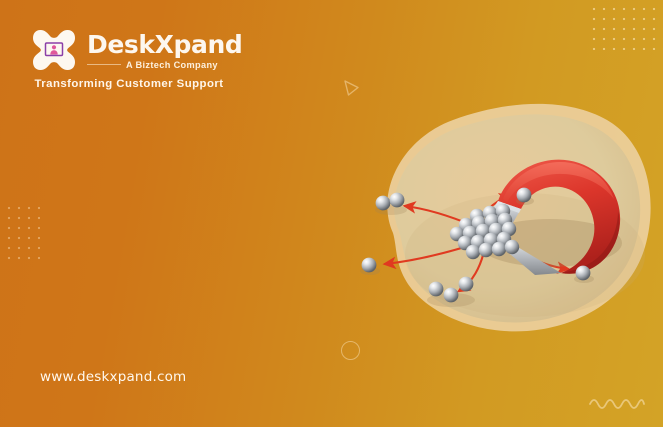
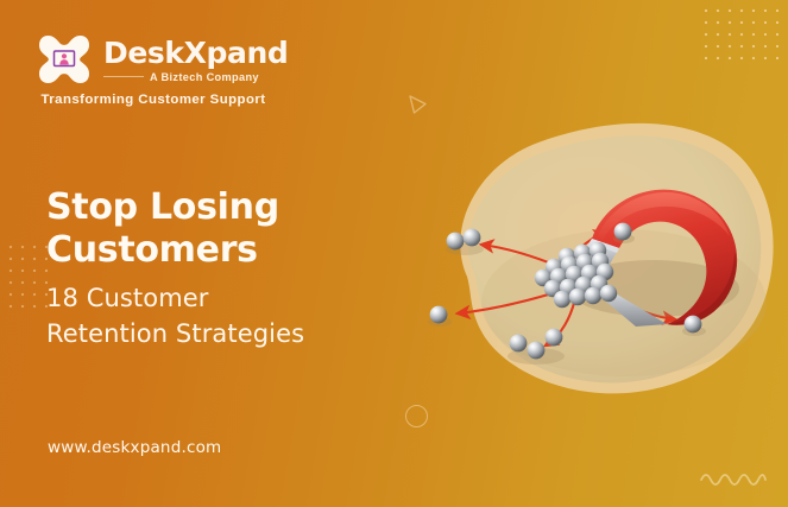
  DeskXpand
  A Biztech Company
  Transforming Customer Support
+ Stop Losing
+ Customers
+ 18 Customer
+ Retention Strategies
  www.deskxpand.com
